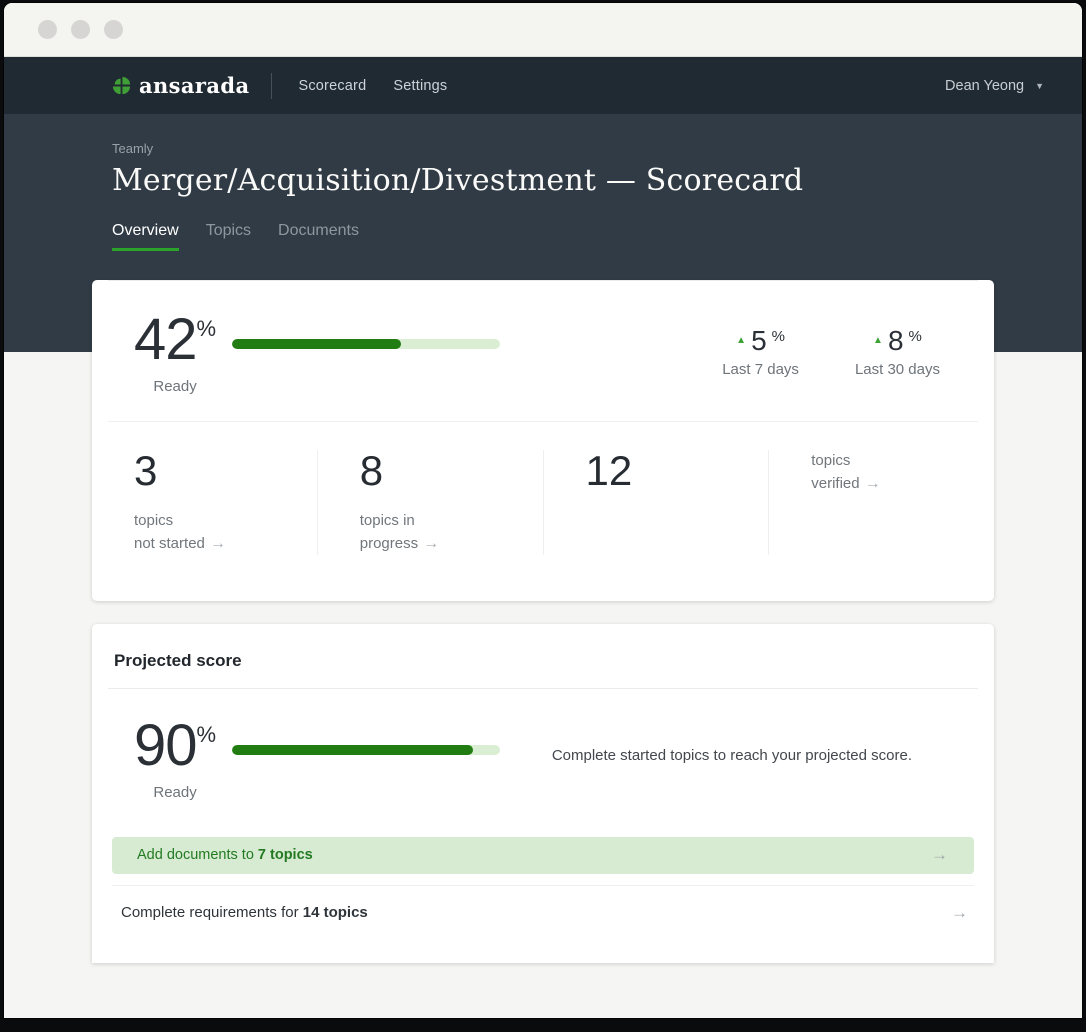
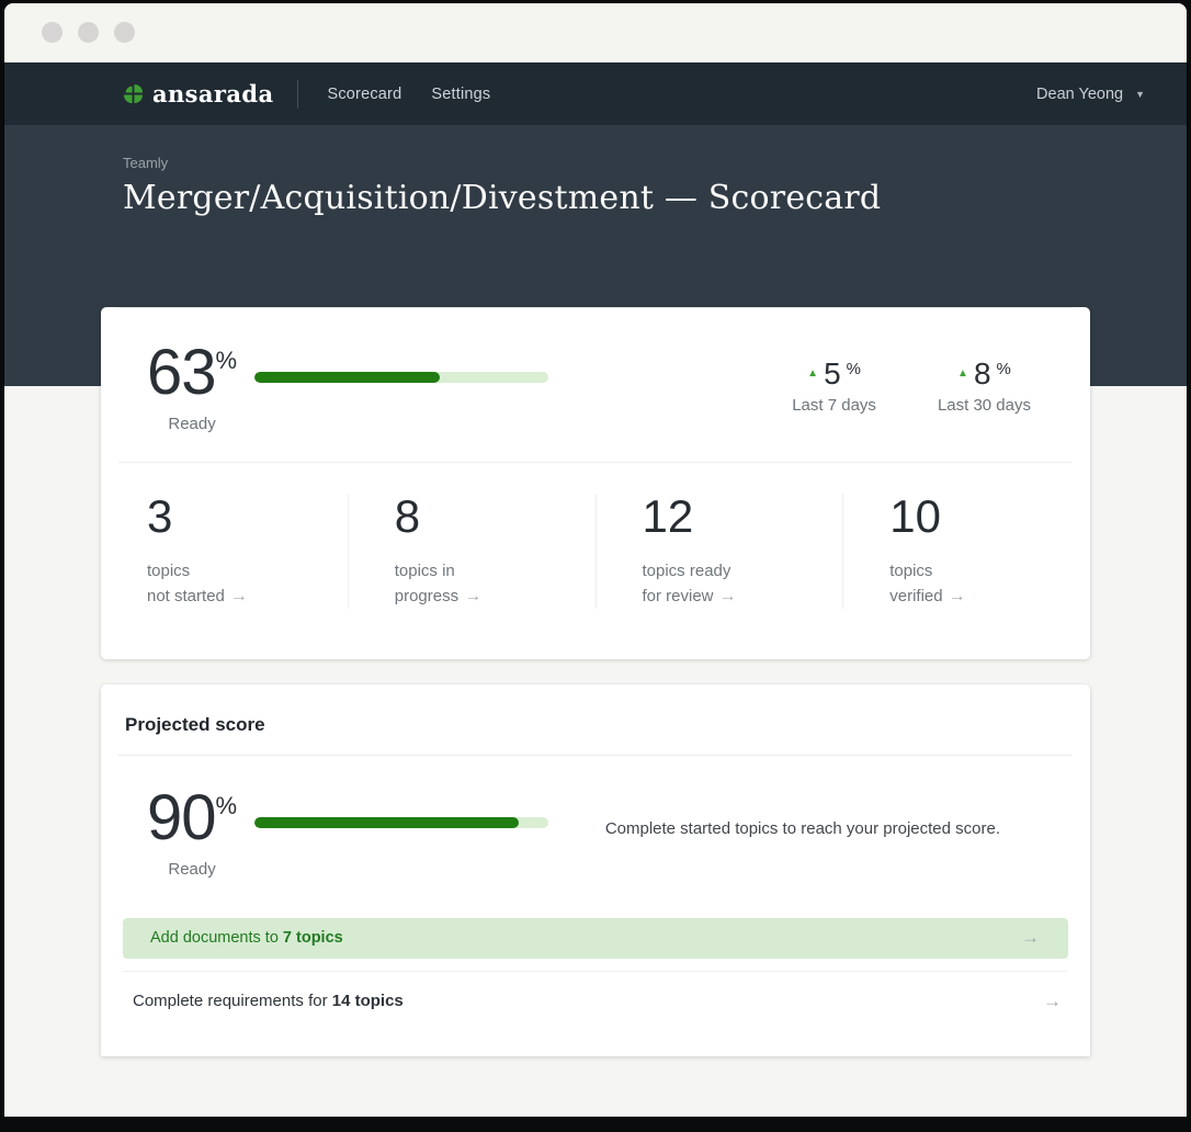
  ansarada
  Scorecard
  Settings
  Dean Yeong
  ▼
  Teamly
  Merger/Acquisition/Divestment — Scorecard
- Overview
- Topics
- Documents
- 42
+ 63
  %
  Ready
  ▲
  5
  %
  Last 7 days
  ▲
  8
  %
  Last 30 days
  3
  topics
  not started →
  8
  topics in
  progress →
  12
+ topics ready
+ for review →
+ 10
  topics
  verified →
  Projected score
  90
  %
  Ready
  Complete started topics to reach your projected score.
  Add documents to 7 topics
  →
  Complete requirements for 14 topics
  →
